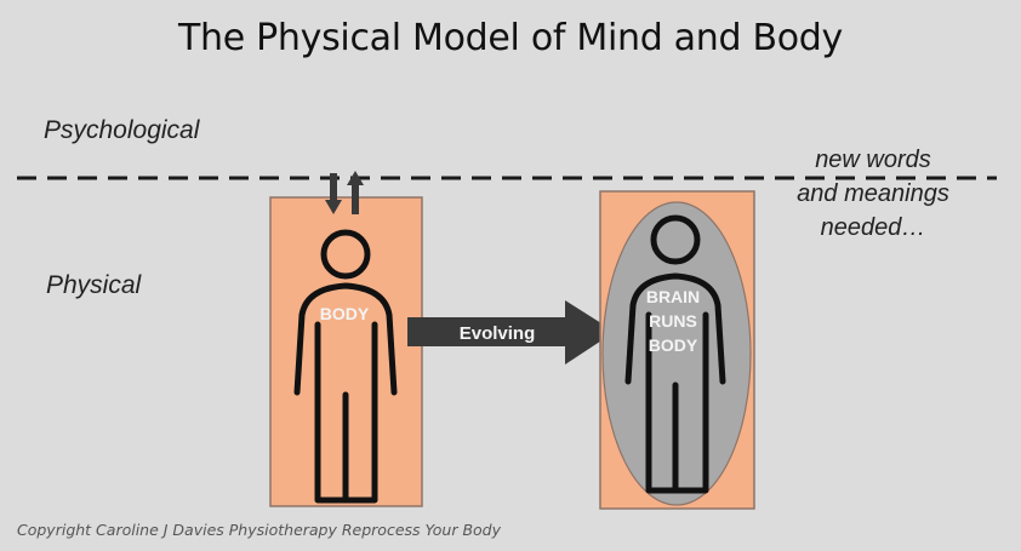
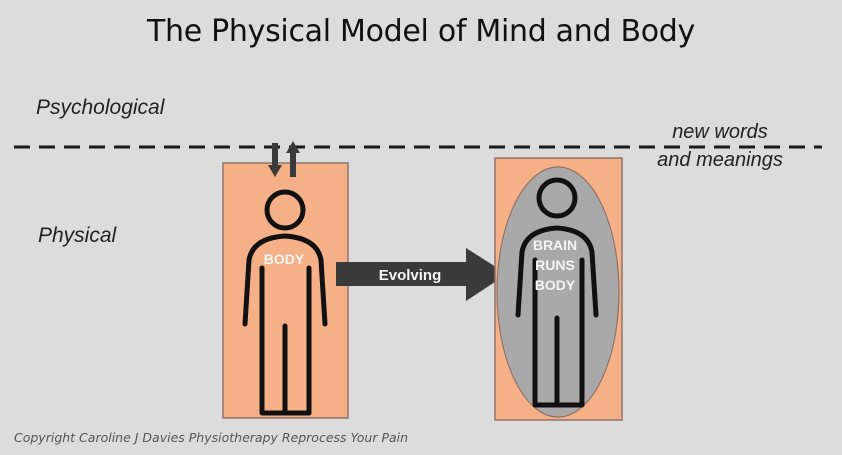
  The Physical Model of Mind and Body
  Psychological
  Physical
  BODY
  Evolving
  BRAIN
  RUNS
  BODY
  new words
  and meanings
- needed…
- Copyright Caroline J Davies Physiotherapy Reprocess Your Body
+ Copyright Caroline J Davies Physiotherapy Reprocess Your Pain
